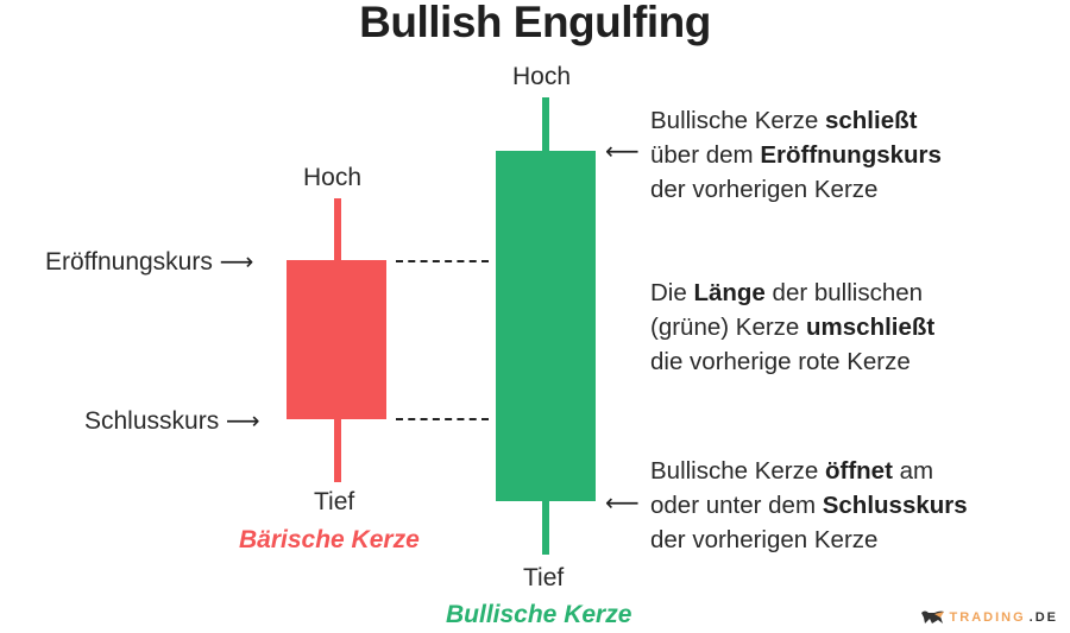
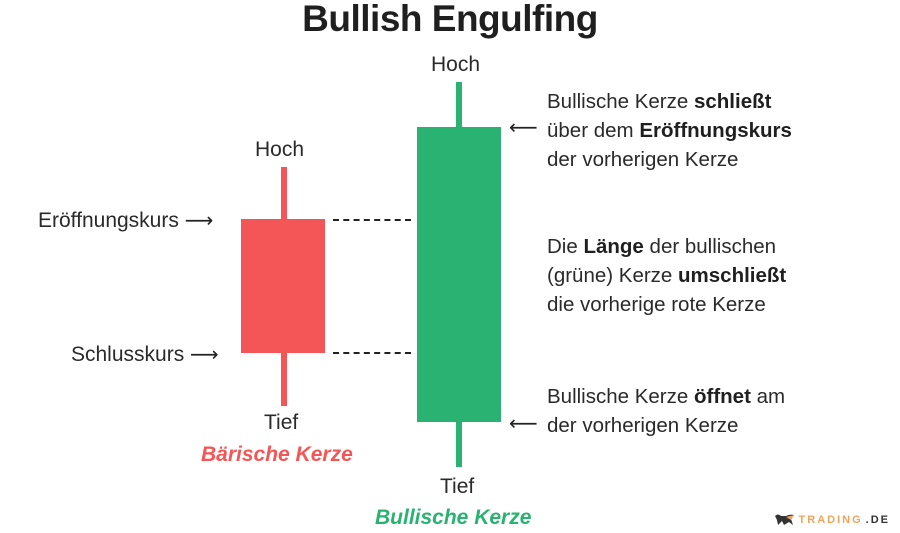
  Bullish Engulfing
  Hoch
  Tief
  Bärische Kerze
  Eröffnungskurs ⟶
  Schlusskurs ⟶
  Hoch
  Tief
  Bullische Kerze
  ⟵
  ⟵
  Bullische Kerze schließt
  über dem Eröffnungskurs
  der vorherigen Kerze
  Die Länge der bullischen
  (grüne) Kerze umschließt
  die vorherige rote Kerze
  Bullische Kerze öffnet am
- oder unter dem Schlusskurs
  der vorherigen Kerze
  TRADING
  .DE
